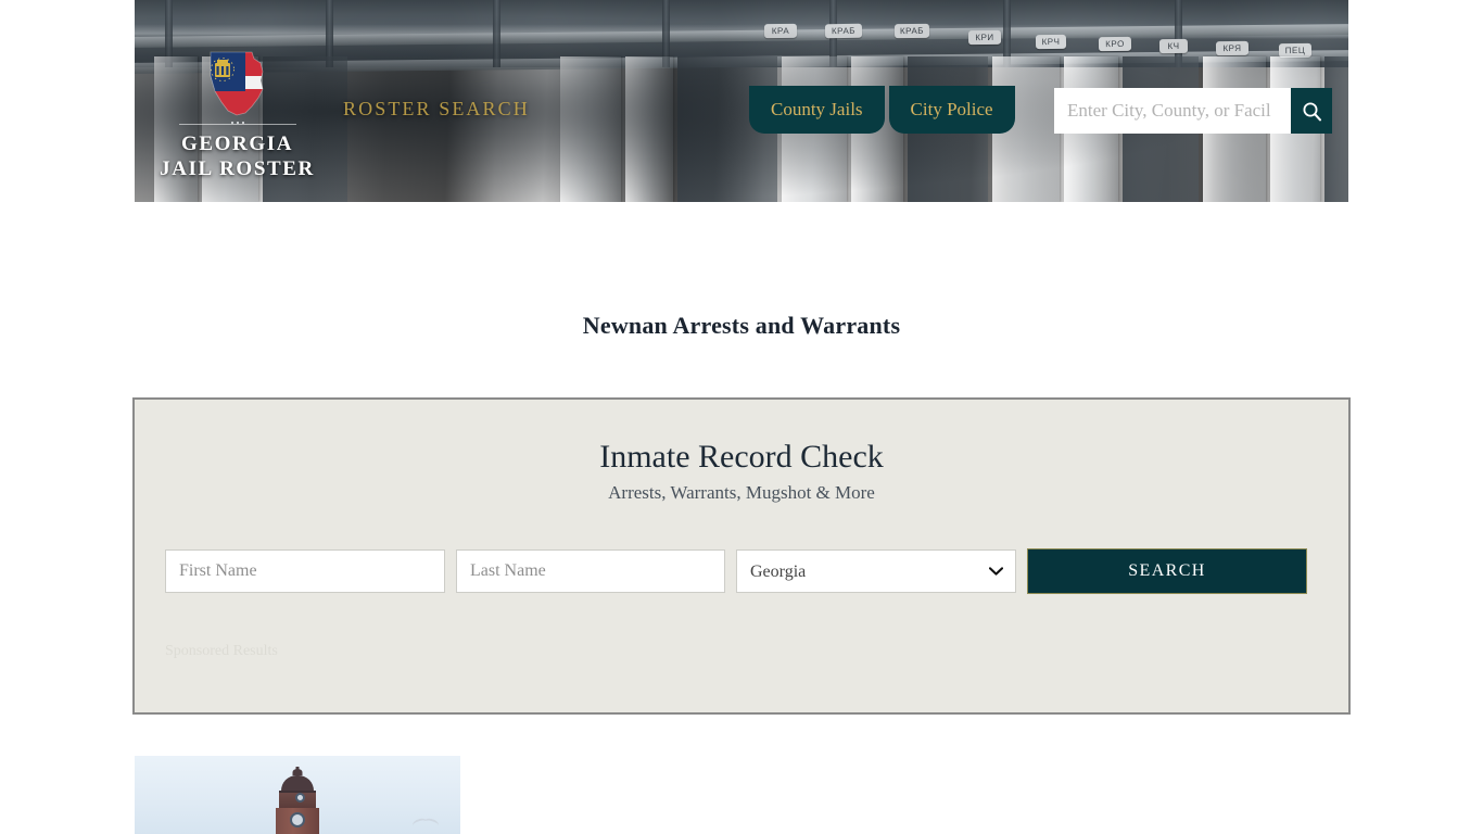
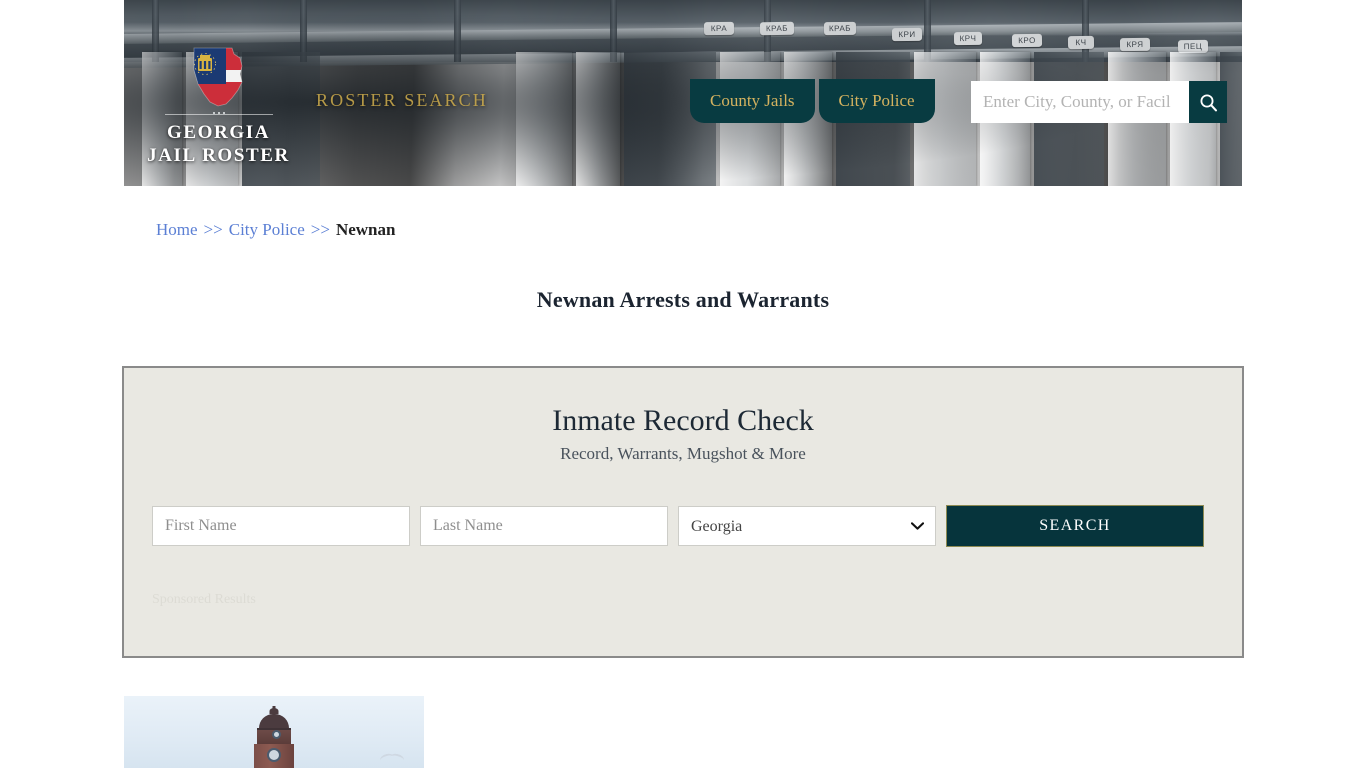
  GEORGIA
  JAIL ROSTER
  ROSTER SEARCH
  County Jails
  City Police
  Enter City, County, or Facil
+ Home >> City Police >> Newnan
  Newnan Arrests and Warrants
  Inmate Record Check
- Arrests, Warrants, Mugshot & More
+ Record, Warrants, Mugshot & More
  First Name
  Last Name
  Georgia
  SEARCH
